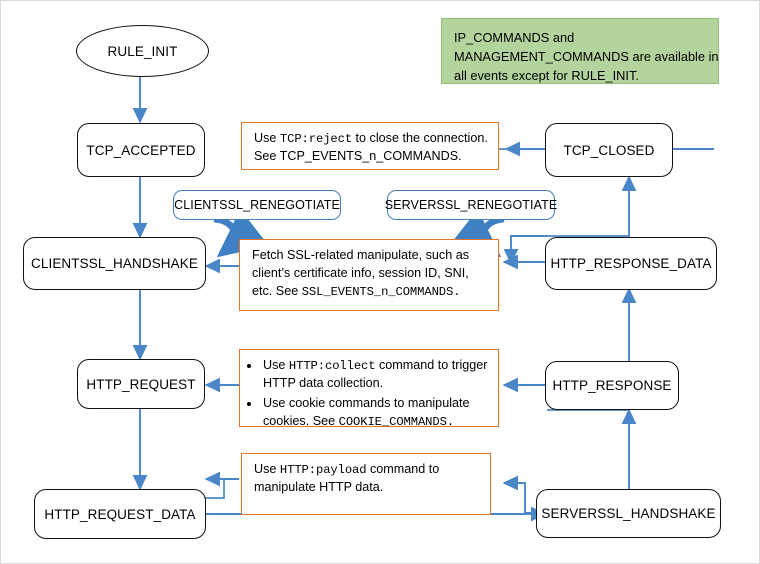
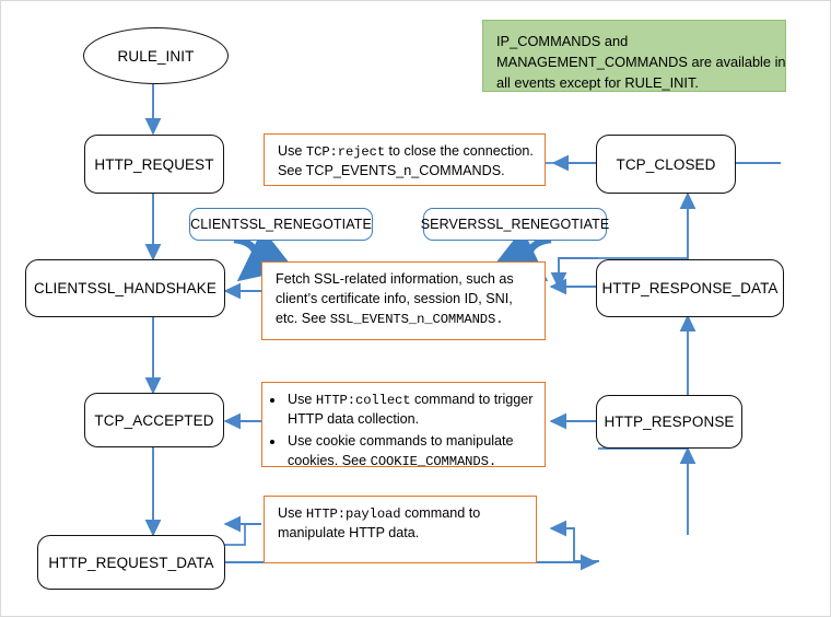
  RULE_INIT
- TCP_ACCEPTED
+ HTTP_REQUEST
  CLIENTSSL_HANDSHAKE
- HTTP_REQUEST
+ TCP_ACCEPTED
  HTTP_REQUEST_DATA
  TCP_CLOSED
  HTTP_RESPONSE_DATA
  HTTP_RESPONSE
- SERVERSSL_HANDSHAKE
  CLIENTSSL_RENEGOTIATE
  SERVERSSL_RENEGOTIATE
  IP_COMMANDS and
  MANAGEMENT_COMMANDS are available in
  all events except for RULE_INIT.
  Use TCP:reject to close the connection.
  See TCP_EVENTS_n_COMMANDS.
- Fetch SSL-related manipulate, such as
+ Fetch SSL-related information, such as
  client’s certificate info, session ID, SNI,
  etc. See SSL_EVENTS_n_COMMANDS.
  Use HTTP:collect command to trigger HTTP data collection.
  Use cookie commands to manipulate cookies. See COOKIE_COMMANDS.
  Use HTTP:payload command to
  manipulate HTTP data.
